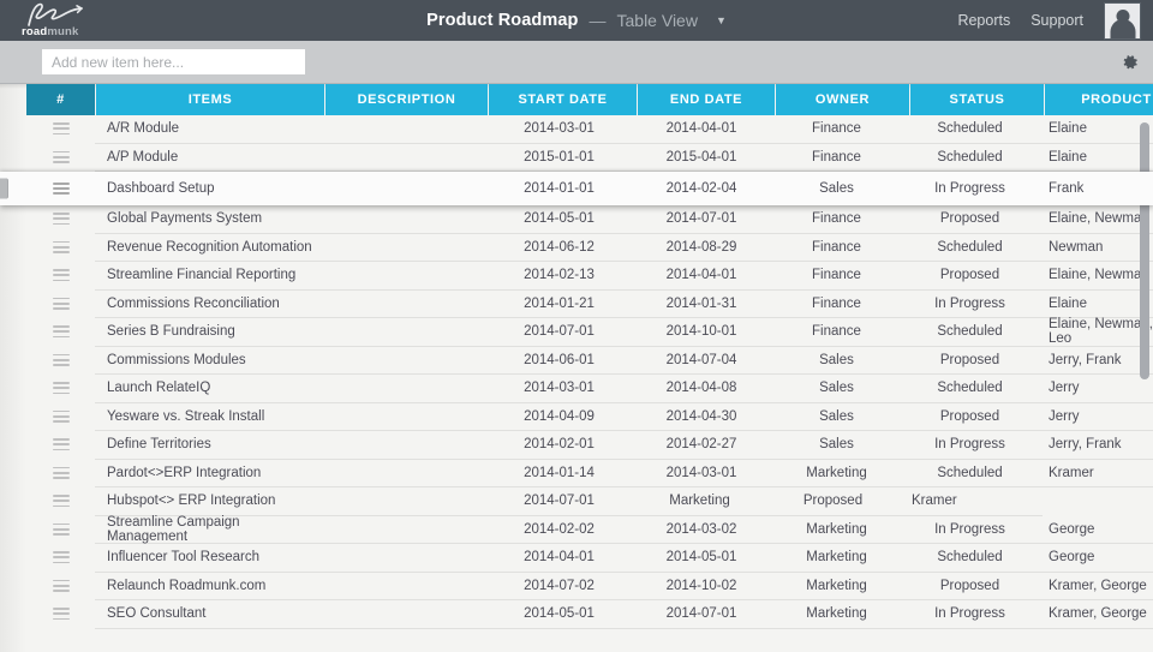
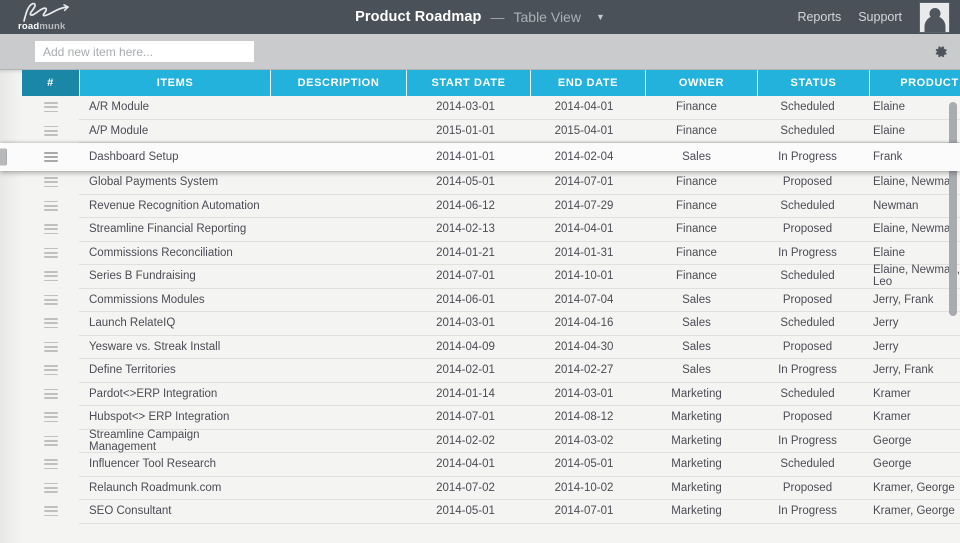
  roadmunk
  Product Roadmap
  —
  Table View
  ▼
  Reports
  Support
  Add new item here...
  #
  ITEMS
  DESCRIPTION
  START DATE
  END DATE
  OWNER
  STATUS
  PRODUCT
  A/R Module
  2014-03-01
  2014-04-01
  Finance
  Scheduled
  Elaine
  A/P Module
  2015-01-01
  2015-04-01
  Finance
  Scheduled
  Elaine
  Global Payments System
  2014-05-01
  2014-07-01
  Finance
  Proposed
  Elaine, Newma
  Revenue Recognition Automation
  2014-06-12
- 2014-08-29
+ 2014-07-29
  Finance
  Scheduled
  Newman
  Streamline Financial Reporting
  2014-02-13
  2014-04-01
  Finance
  Proposed
  Elaine, Newma
  Commissions Reconciliation
  2014-01-21
  2014-01-31
  Finance
  In Progress
  Elaine
  Series B Fundraising
  2014-07-01
  2014-10-01
  Finance
  Scheduled
  Elaine, Newma, Leo
  Commissions Modules
  2014-06-01
  2014-07-04
  Sales
  Proposed
  Jerry, Frank
  Launch RelateIQ
  2014-03-01
- 2014-04-08
+ 2014-04-16
  Sales
  Scheduled
  Jerry
  Yesware vs. Streak Install
  2014-04-09
  2014-04-30
  Sales
  Proposed
  Jerry
  Define Territories
  2014-02-01
  2014-02-27
  Sales
  In Progress
  Jerry, Frank
  Pardot<>ERP Integration
  2014-01-14
  2014-03-01
  Marketing
  Scheduled
  Kramer
  Hubspot<> ERP Integration
  2014-07-01
+ 2014-08-12
  Marketing
  Proposed
  Kramer
  Streamline Campaign Management
  2014-02-02
  2014-03-02
  Marketing
  In Progress
  George
  Influencer Tool Research
  2014-04-01
  2014-05-01
  Marketing
  Scheduled
  George
  Relaunch Roadmunk.com
  2014-07-02
  2014-10-02
  Marketing
  Proposed
  Kramer, George
  SEO Consultant
  2014-05-01
  2014-07-01
  Marketing
  In Progress
  Kramer, George
  Dashboard Setup
  2014-01-01
  2014-02-04
  Sales
  In Progress
  Frank
